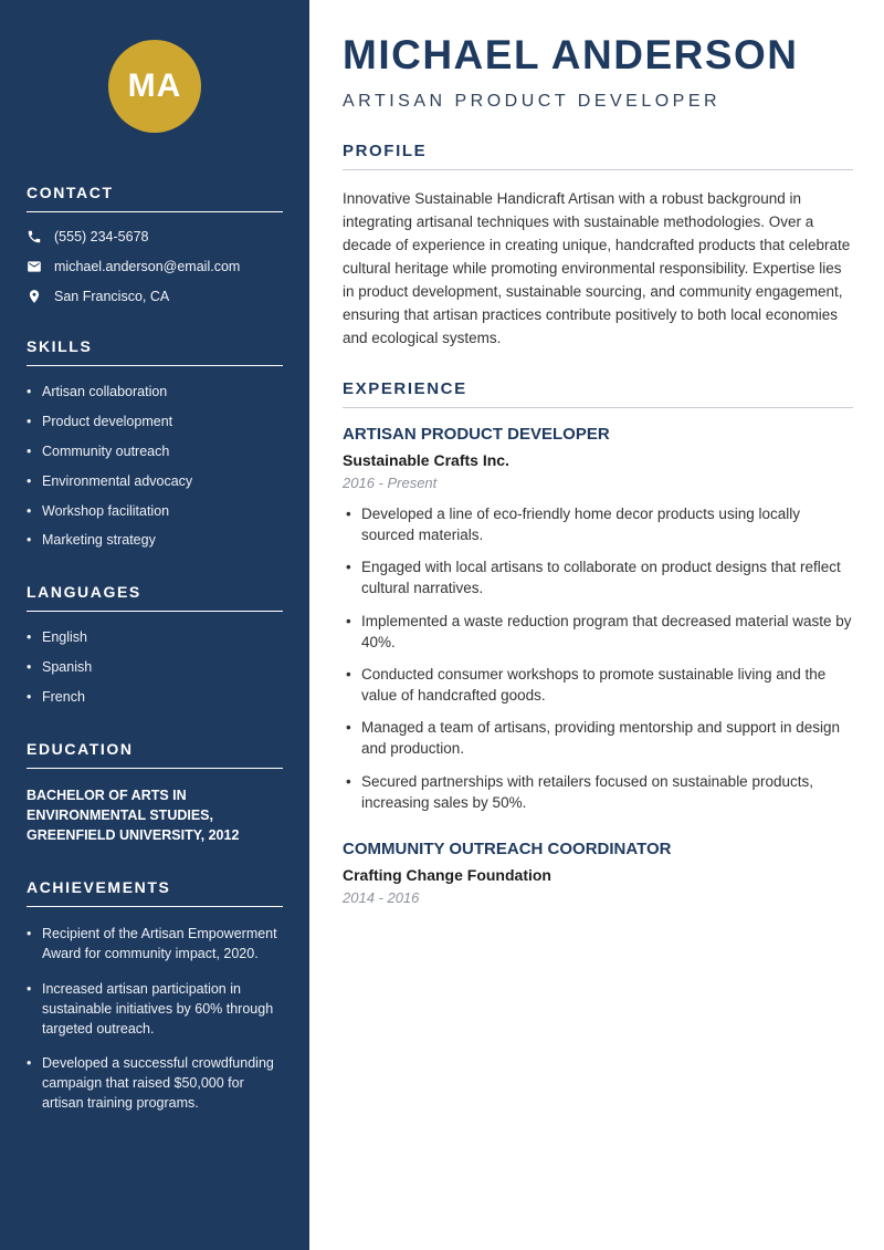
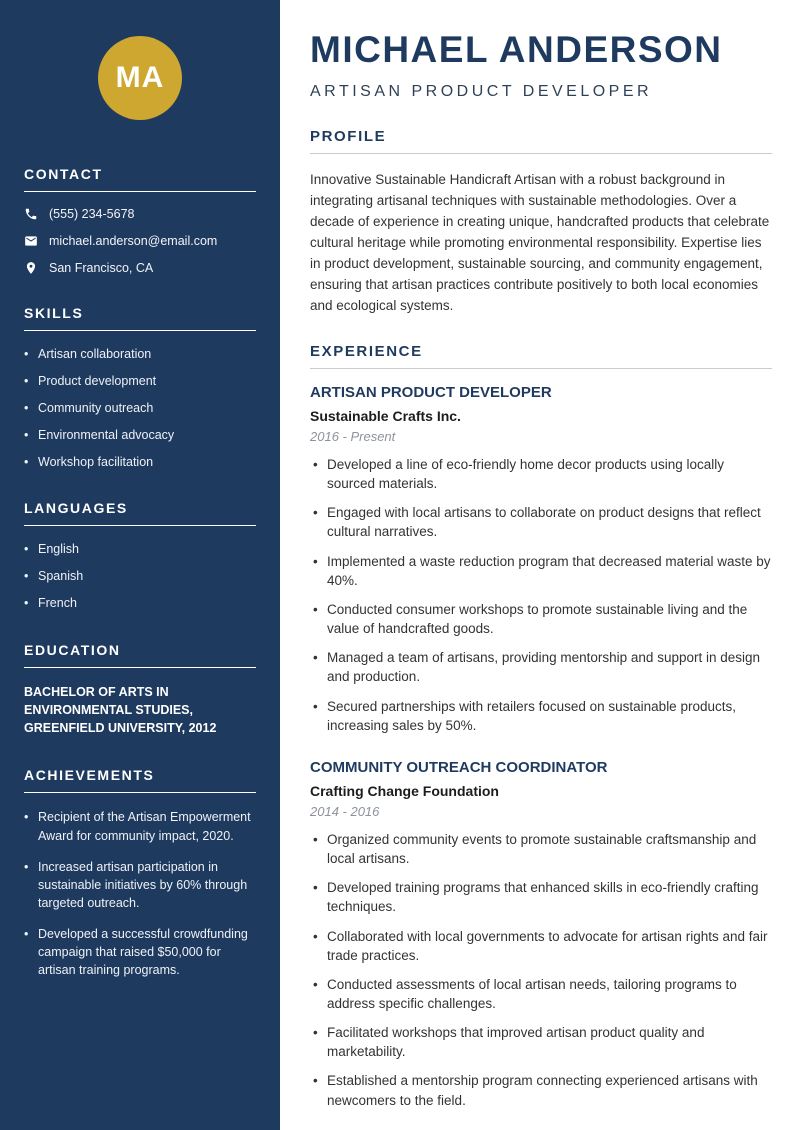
  MA
  CONTACT
  (555) 234-5678
  michael.anderson@email.com
  San Francisco, CA
  SKILLS
  Artisan collaboration
  Product development
  Community outreach
  Environmental advocacy
  Workshop facilitation
- Marketing strategy
  LANGUAGES
  English
  Spanish
  French
  EDUCATION
  BACHELOR OF ARTS IN ENVIRONMENTAL STUDIES, GREENFIELD UNIVERSITY, 2012
  ACHIEVEMENTS
  Recipient of the Artisan Empowerment Award for community impact, 2020.
  Increased artisan participation in sustainable initiatives by 60% through targeted outreach.
  Developed a successful crowdfunding campaign that raised $50,000 for artisan training programs.
  MICHAEL ANDERSON
  ARTISAN PRODUCT DEVELOPER
  PROFILE
  Innovative Sustainable Handicraft Artisan with a robust background in integrating artisanal techniques with sustainable methodologies. Over a decade of experience in creating unique, handcrafted products that celebrate cultural heritage while promoting environmental responsibility. Expertise lies in product development, sustainable sourcing, and community engagement, ensuring that artisan practices contribute positively to both local economies and ecological systems.
  EXPERIENCE
  ARTISAN PRODUCT DEVELOPER
  Sustainable Crafts Inc.
  2016 - Present
  Developed a line of eco-friendly home decor products using locally sourced materials.
  Engaged with local artisans to collaborate on product designs that reflect cultural narratives.
  Implemented a waste reduction program that decreased material waste by 40%.
  Conducted consumer workshops to promote sustainable living and the value of handcrafted goods.
  Managed a team of artisans, providing mentorship and support in design and production.
  Secured partnerships with retailers focused on sustainable products, increasing sales by 50%.
  COMMUNITY OUTREACH COORDINATOR
  Crafting Change Foundation
  2014 - 2016
+ Organized community events to promote sustainable craftsmanship and local artisans.
+ Developed training programs that enhanced skills in eco-friendly crafting techniques.
+ Collaborated with local governments to advocate for artisan rights and fair trade practices.
+ Conducted assessments of local artisan needs, tailoring programs to address specific challenges.
+ Facilitated workshops that improved artisan product quality and marketability.
+ Established a mentorship program connecting experienced artisans with newcomers to the field.
